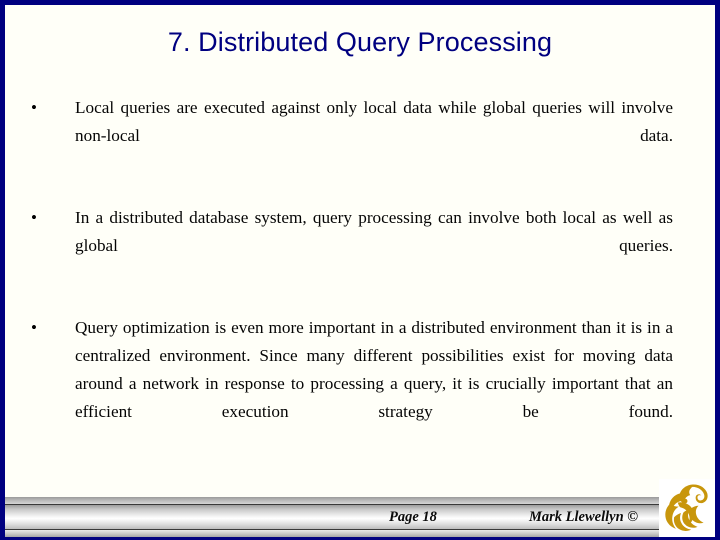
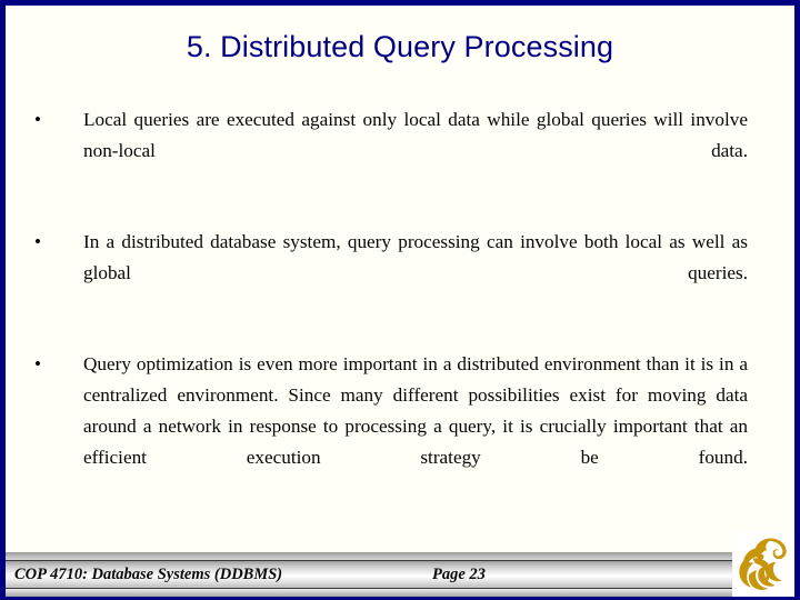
- 7. Distributed Query Processing
+ 5. Distributed Query Processing
  •
  Local queries are executed against only local data while global queries will involve non-local data.
  •
  In a distributed database system, query processing can involve both local as well as global queries.
  •
  Query optimization is even more important in a distributed environment than it is in a centralized environment. Since many different possibilities exist for moving data around a network in response to processing a query, it is crucially important that an efficient execution strategy be found.
+ COP 4710: Database Systems (DDBMS)
- Page 18
+ Page 23
- Mark Llewellyn ©
